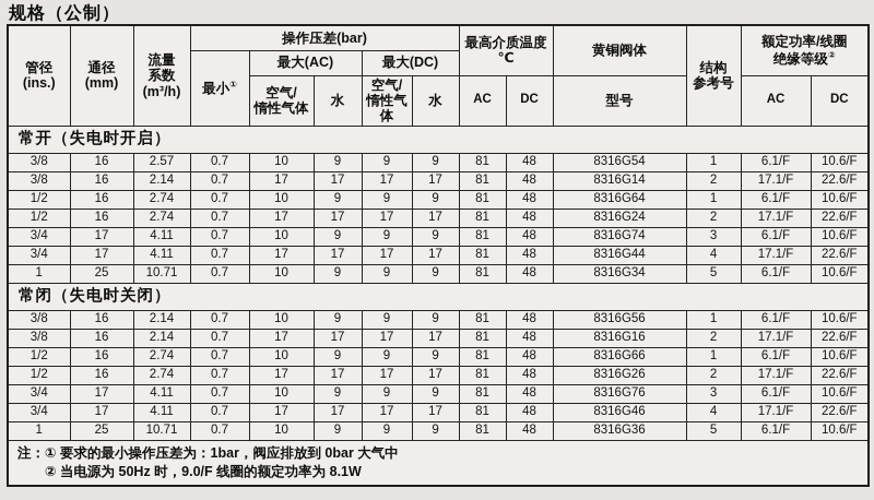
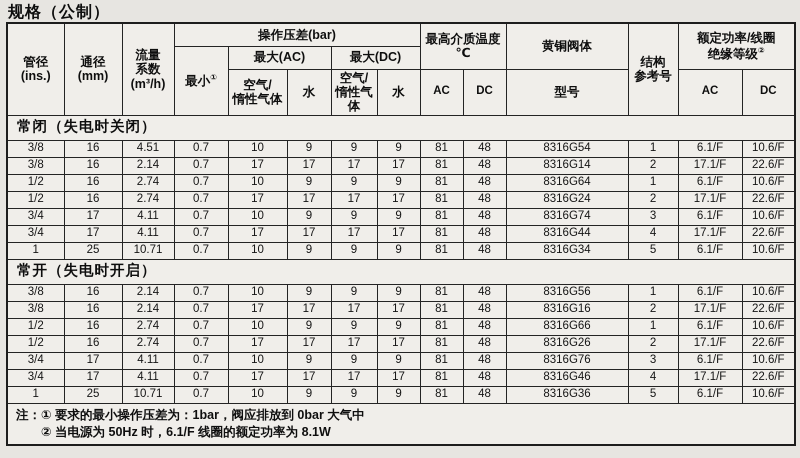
  规格（公制）
  管径 (ins.)	通径 (mm)	流量 系数 (m³/h)	操作压差(bar)	最高介质温度 ℃	黄铜阀体	结构 参考号	额定功率/线圈绝缘等级②
  最小①	最大(AC)	最大(DC)
  空气/ 惰性气体	水	空气/ 惰性气体	水	AC	DC	型号	AC	DC
- 常开（失电时开启）
+ 常闭（失电时关闭）
- 3/8	16	2.57	0.7	10	9	9	9	81	48	8316G54	1	6.1/F	10.6/F
+ 3/8	16	4.51	0.7	10	9	9	9	81	48	8316G54	1	6.1/F	10.6/F
  3/8	16	2.14	0.7	17	17	17	17	81	48	8316G14	2	17.1/F	22.6/F
  1/2	16	2.74	0.7	10	9	9	9	81	48	8316G64	1	6.1/F	10.6/F
  1/2	16	2.74	0.7	17	17	17	17	81	48	8316G24	2	17.1/F	22.6/F
  3/4	17	4.11	0.7	10	9	9	9	81	48	8316G74	3	6.1/F	10.6/F
  3/4	17	4.11	0.7	17	17	17	17	81	48	8316G44	4	17.1/F	22.6/F
  1	25	10.71	0.7	10	9	9	9	81	48	8316G34	5	6.1/F	10.6/F
- 常闭（失电时关闭）
+ 常开（失电时开启）
  3/8	16	2.14	0.7	10	9	9	9	81	48	8316G56	1	6.1/F	10.6/F
  3/8	16	2.14	0.7	17	17	17	17	81	48	8316G16	2	17.1/F	22.6/F
  1/2	16	2.74	0.7	10	9	9	9	81	48	8316G66	1	6.1/F	10.6/F
  1/2	16	2.74	0.7	17	17	17	17	81	48	8316G26	2	17.1/F	22.6/F
  3/4	17	4.11	0.7	10	9	9	9	81	48	8316G76	3	6.1/F	10.6/F
  3/4	17	4.11	0.7	17	17	17	17	81	48	8316G46	4	17.1/F	22.6/F
  1	25	10.71	0.7	10	9	9	9	81	48	8316G36	5	6.1/F	10.6/F
- 注：① 要求的最小操作压差为：1bar，阀应排放到 0bar 大气中 ② 当电源为 50Hz 时，9.0/F 线圈的额定功率为 8.1W
+ 注：① 要求的最小操作压差为：1bar，阀应排放到 0bar 大气中 ② 当电源为 50Hz 时，6.1/F 线圈的额定功率为 8.1W
